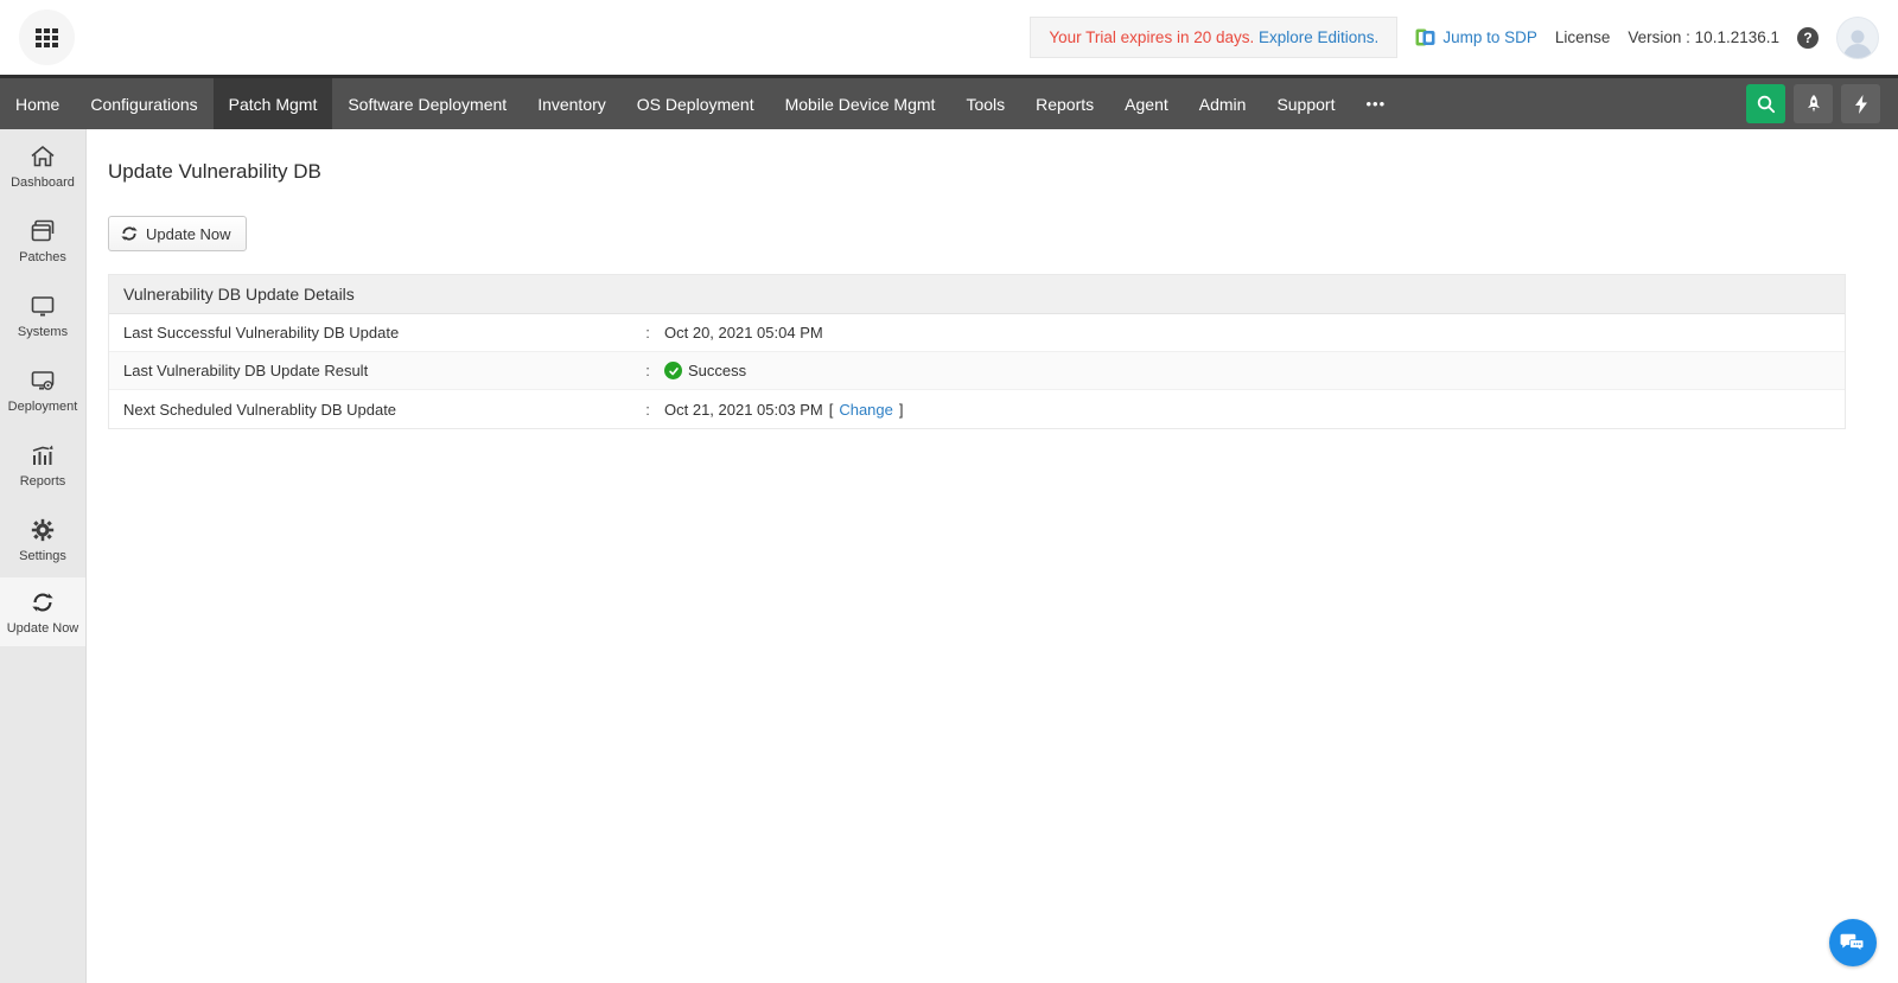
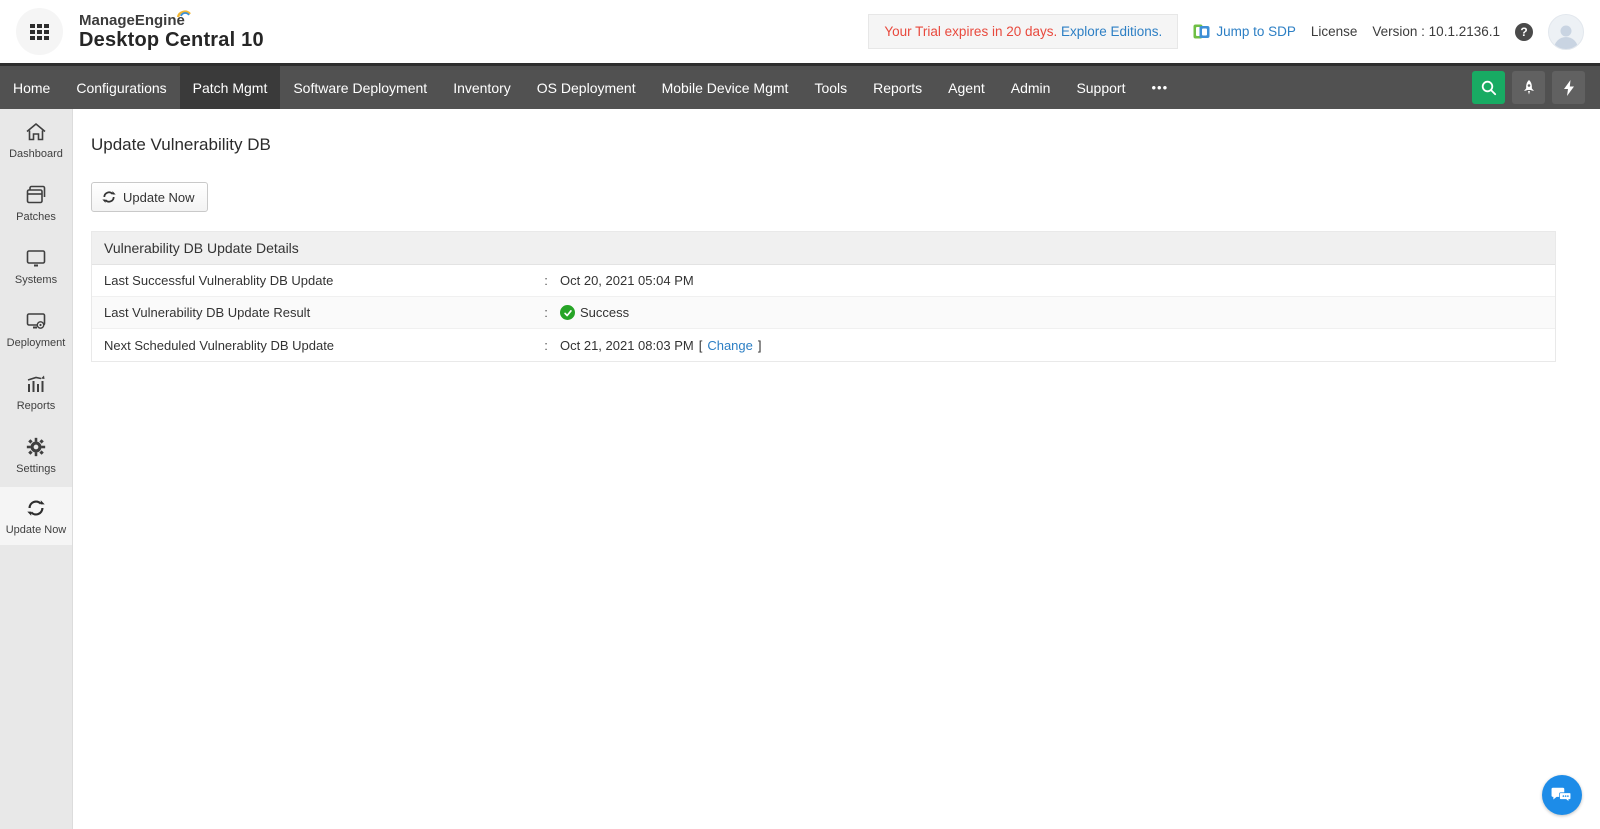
+ ManageEngine
+ Desktop Central 10
  Your Trial expires in 20 days. Explore Editions.
  Jump to SDP
  License
  Version : 10.1.2136.1
  ?
  Home
  Configurations
  Patch Mgmt
  Software Deployment
  Inventory
  OS Deployment
  Mobile Device Mgmt
  Tools
  Reports
  Agent
  Admin
  Support
  •••
  Dashboard
  Patches
  Systems
  Deployment
  Reports
  Settings
  Update Now
  Update Vulnerability DB
  Update Now
  Vulnerability DB Update Details
- Last Successful Vulnerability DB Update
+ Last Successful Vulnerablity DB Update
  :
  Oct 20, 2021 05:04 PM
  Last Vulnerability DB Update Result
  :
  Success
  Next Scheduled Vulnerablity DB Update
  :
- Oct 21, 2021 05:03 PM
+ Oct 21, 2021 08:03 PM
  [
  Change
  ]
